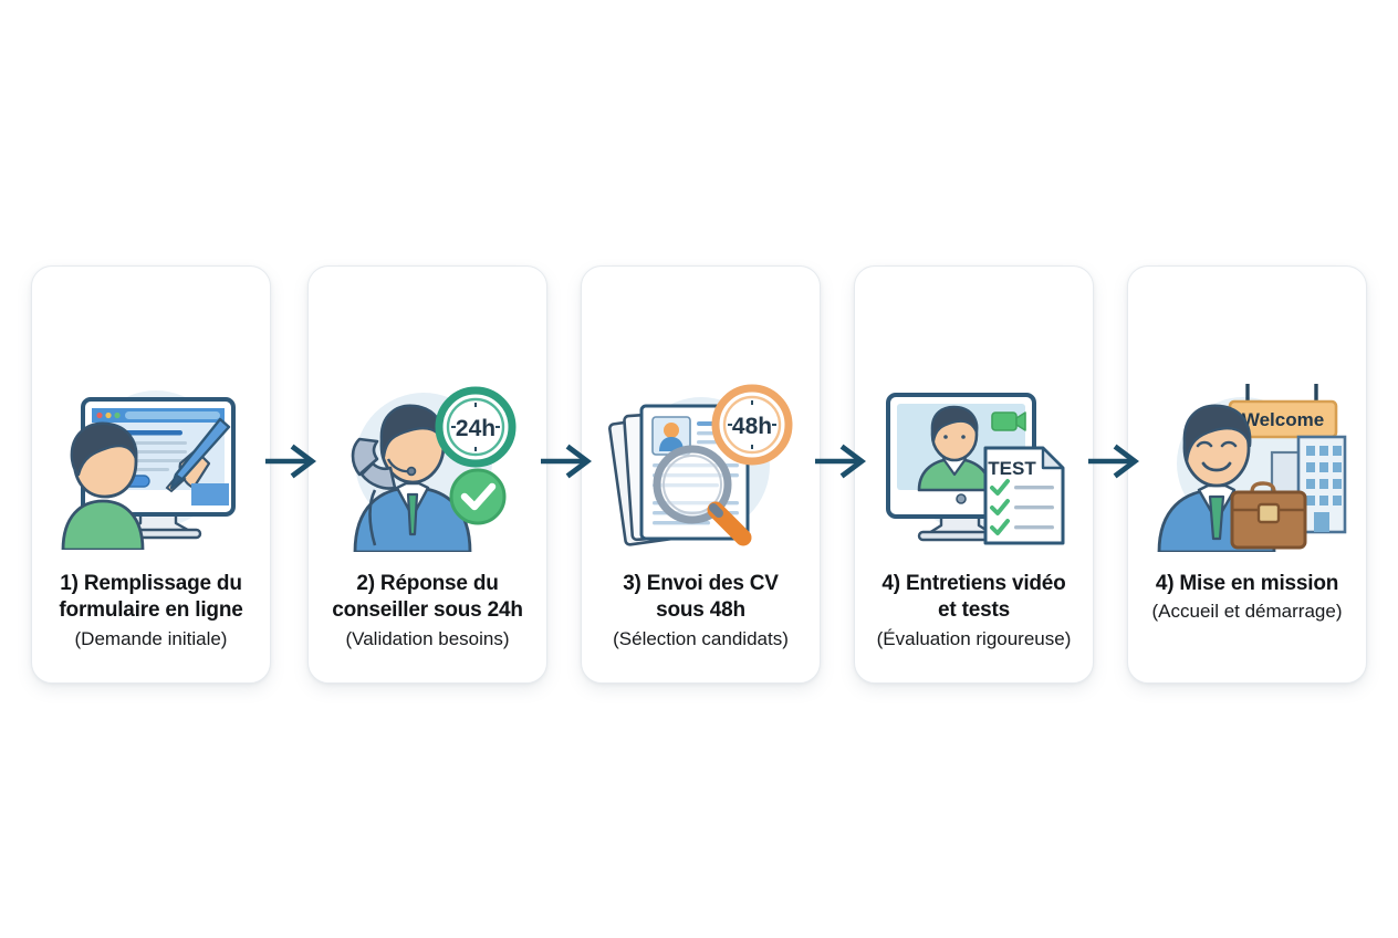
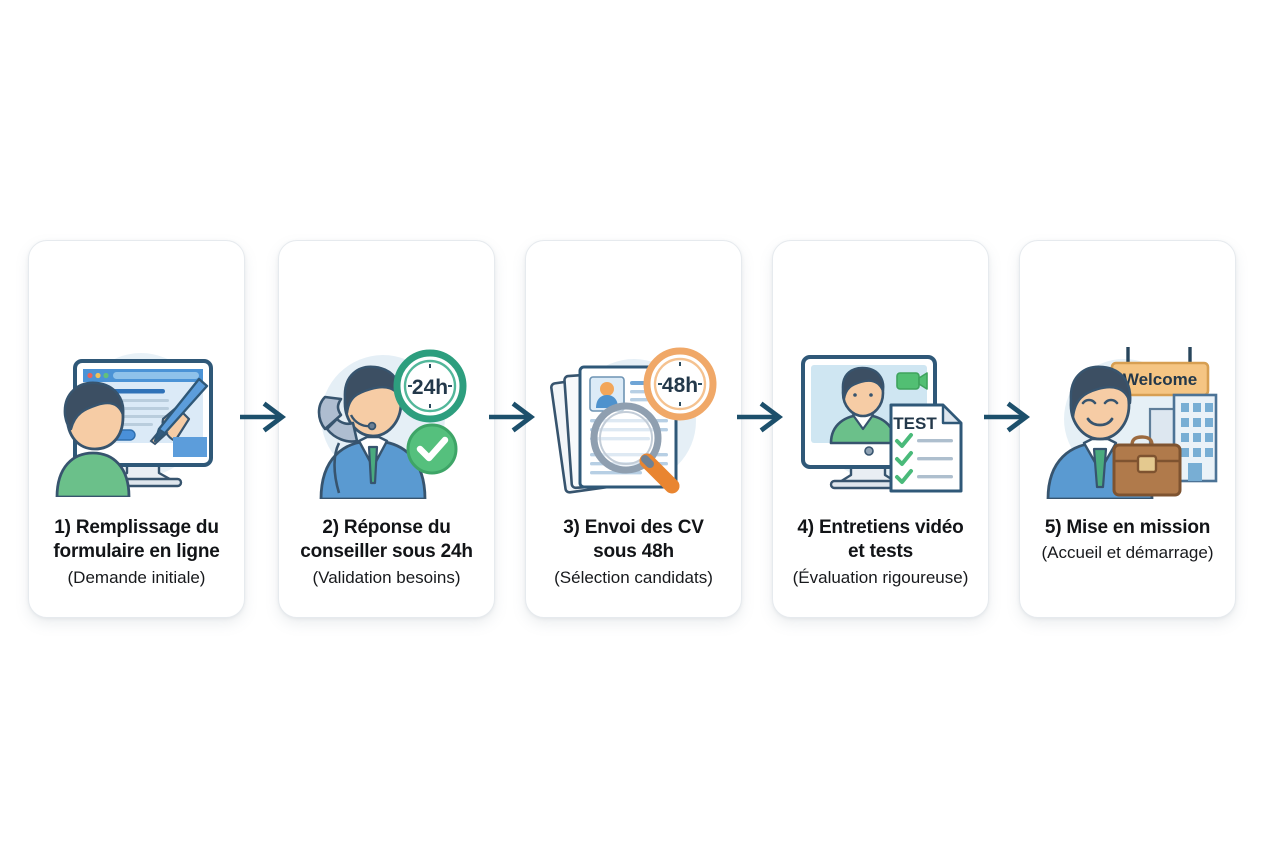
  1) Remplissage du
  formulaire en ligne
  (Demande initiale)
  24h
  2) Réponse du
  conseiller sous 24h
  (Validation besoins)
  48h
  3) Envoi des CV
  sous 48h
  (Sélection candidats)
  TEST
  4) Entretiens vidéo
  et tests
  (Évaluation rigoureuse)
  Welcome
- 4) Mise en mission
+ 5) Mise en mission
  (Accueil et démarrage)
